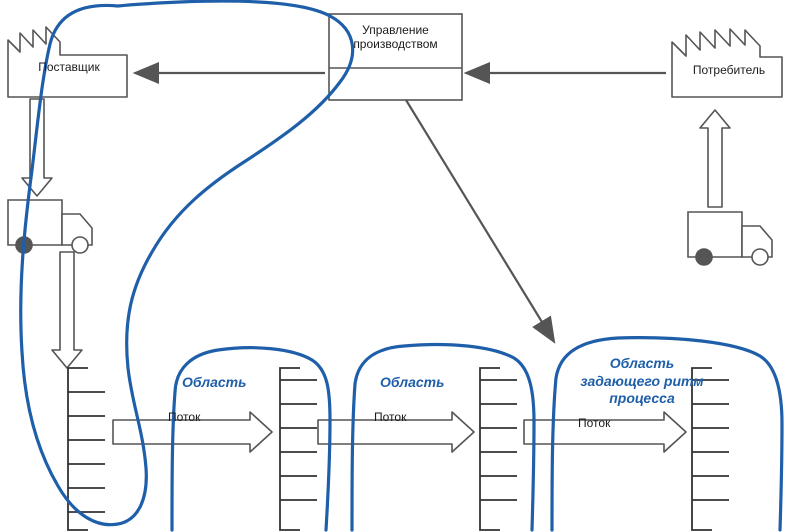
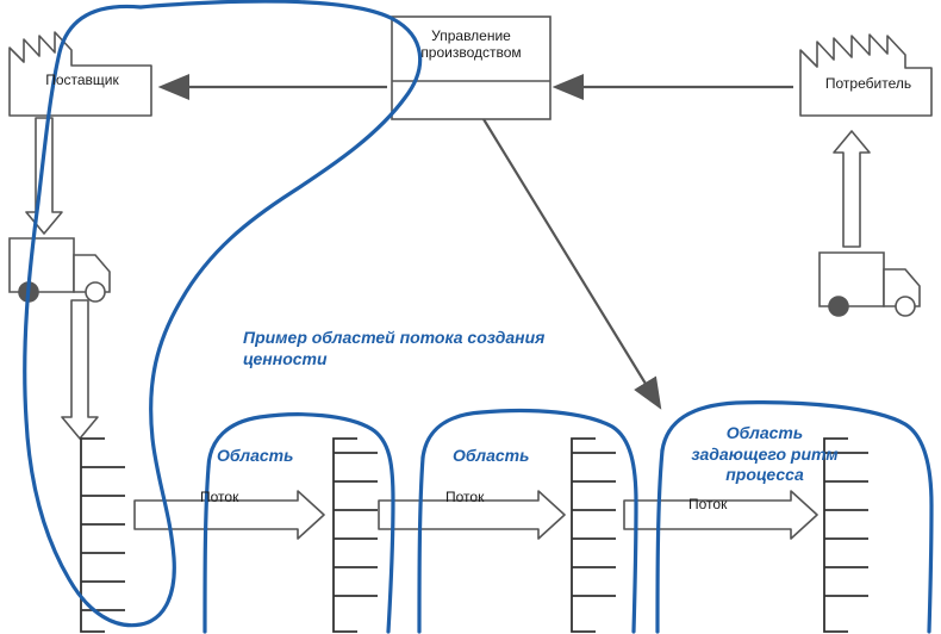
  Поставщик
  Управление
  производством
  Потребитель
+ Пример областей потока создания
+ ценности
  Область
  Область
  Область
  задающего ритм
  процесса
  Поток
  Поток
  Поток
